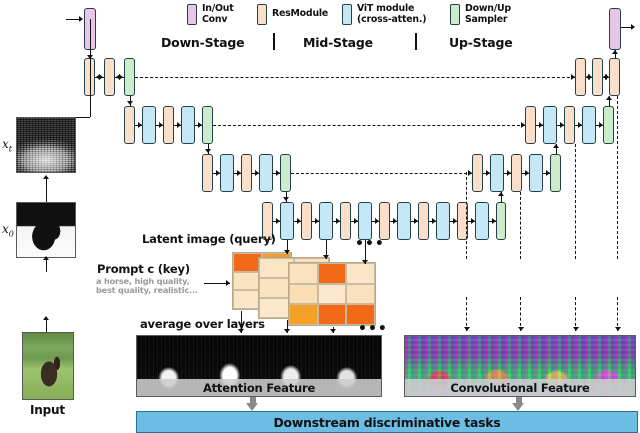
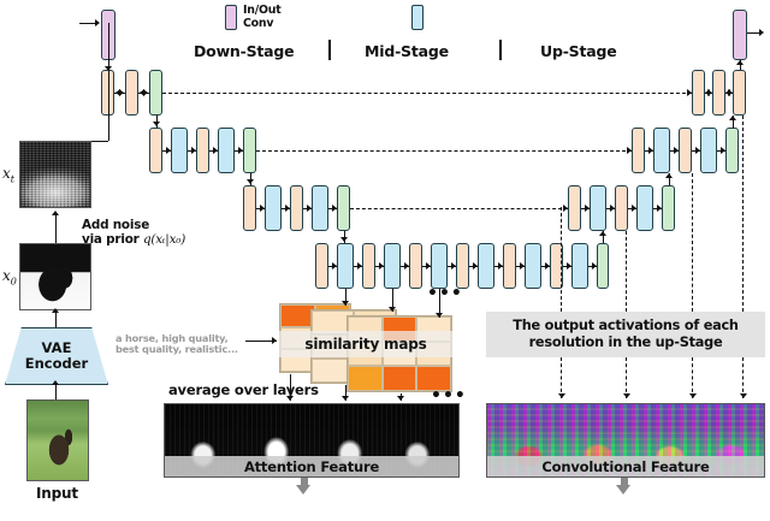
  In/Out
  Conv
- ResModule
- ViT module
- (cross-atten.)
- Down/Up
- Sampler
  Down-Stage
  Mid-Stage
  Up-Stage
  xt
  x0
+ Add noise
+ via prior q(xₜ|x₀)
+ VAE
+ Encoder
  Input
- Latent image (query)
- Prompt c (key)
  a horse, high quality,
  best quality, realistic...
+ similarity maps
  •••
  •••
  average over laers
  Attention Feature
+ The output activations of each resolution in the up-Stage
  Convolutional Feature
- Downstream discriminative tasks
